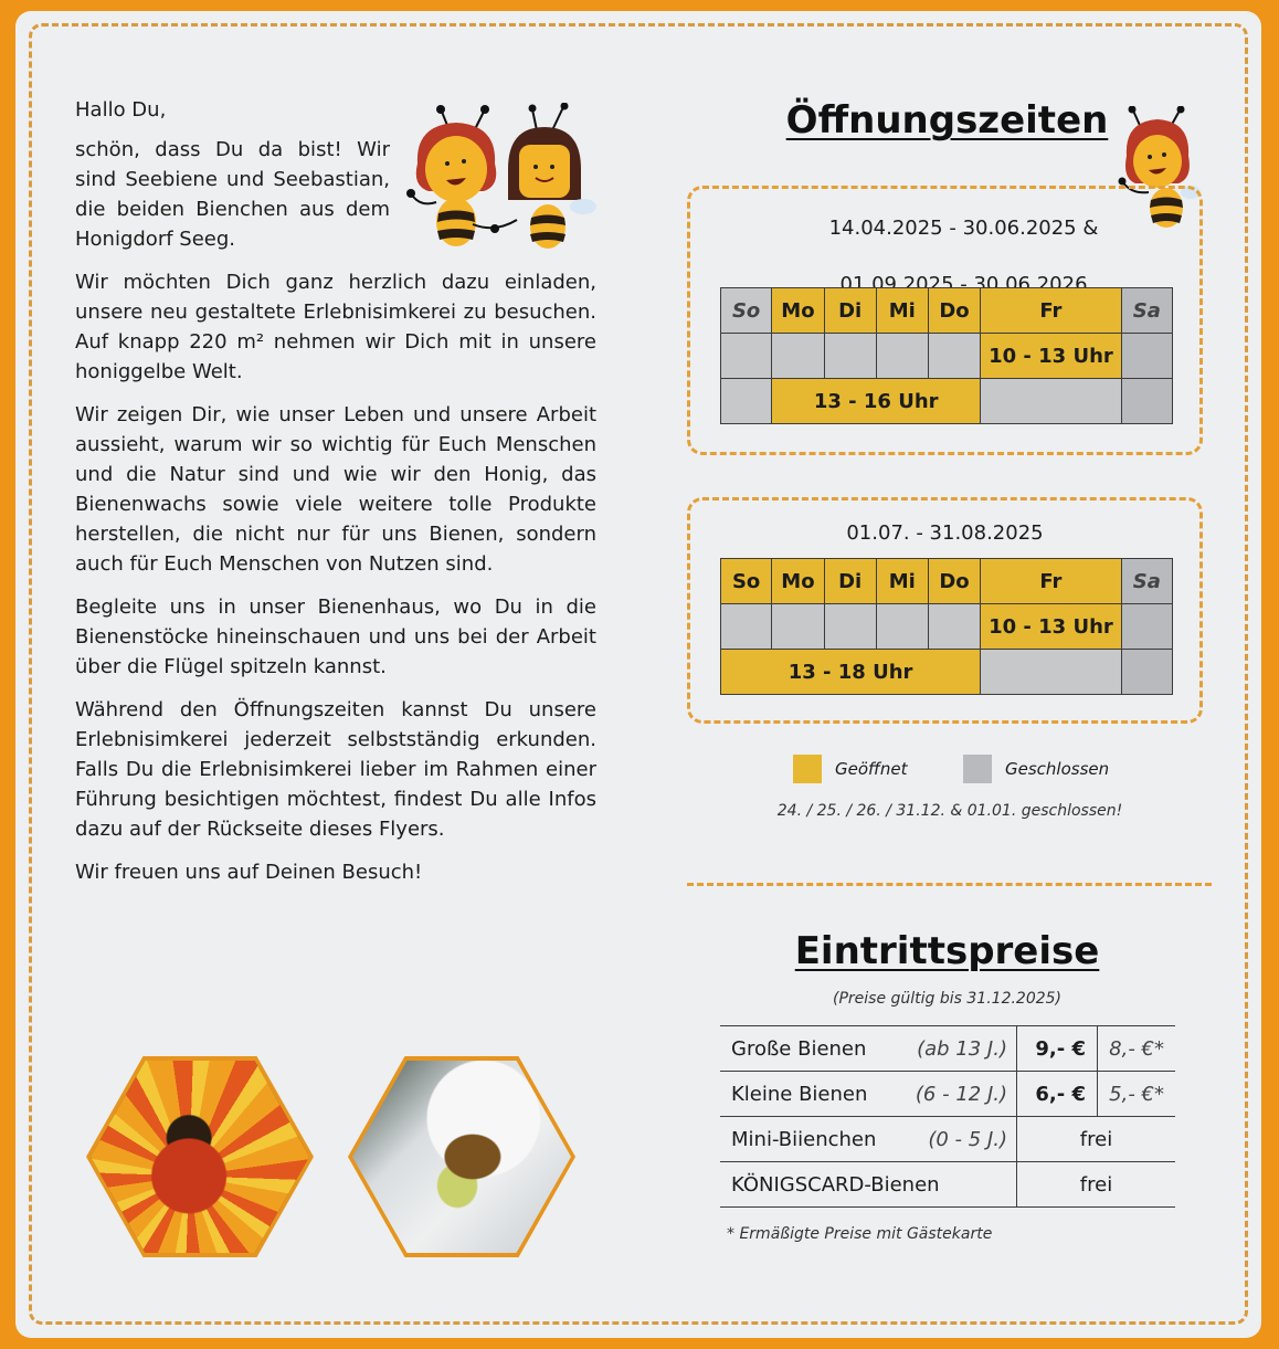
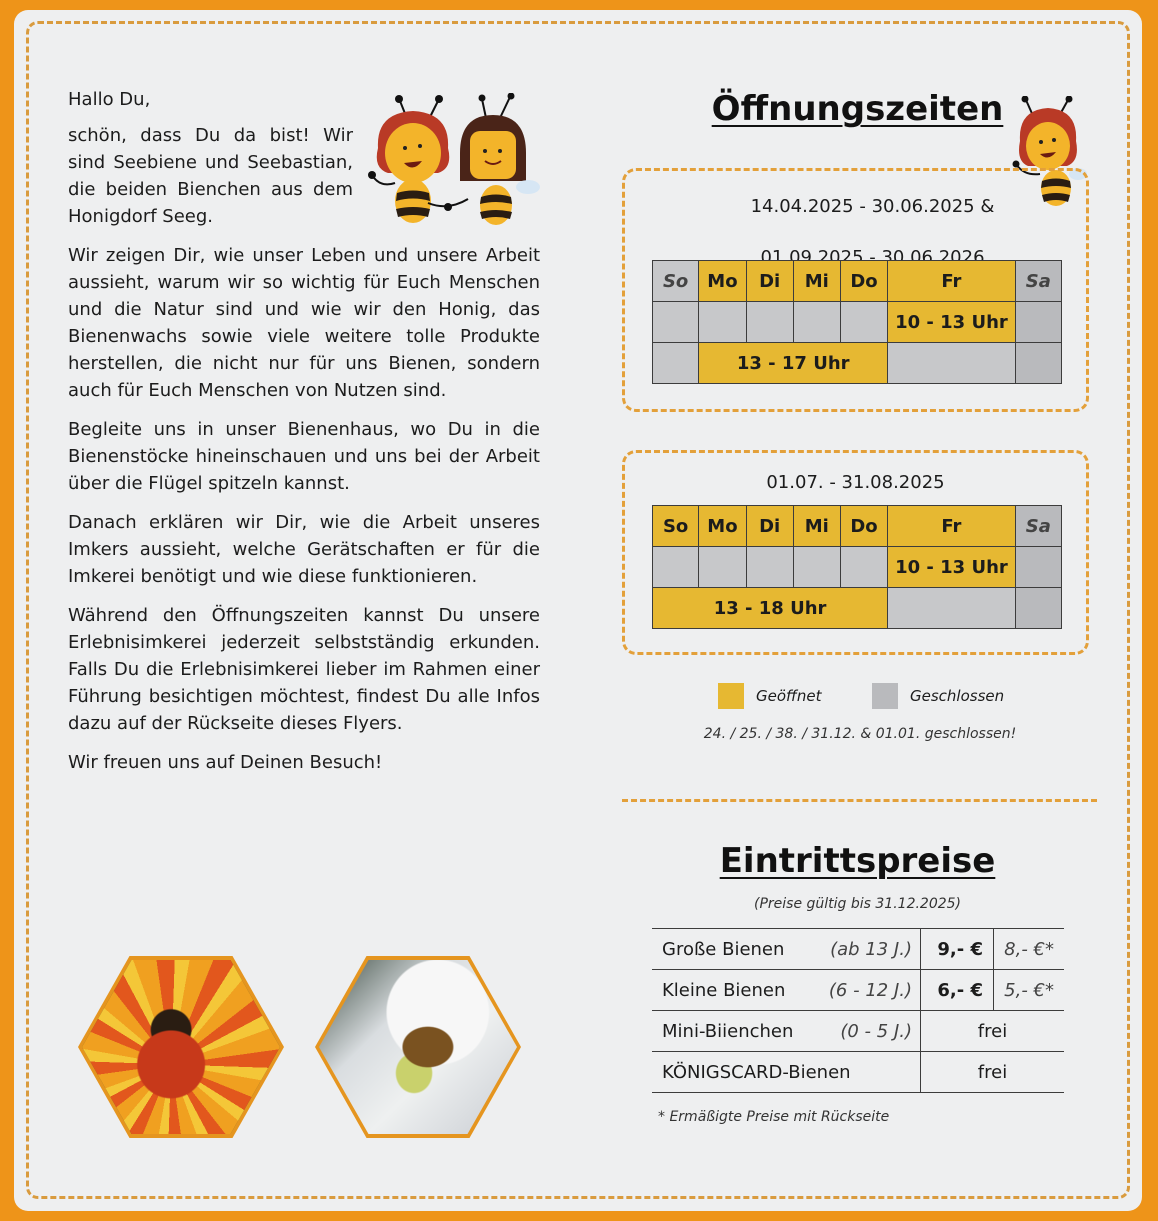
  Hallo Du,
  schön, dass Du da bist! Wir sind Seebiene und Seebastian, die beiden Bienchen aus dem Honigdorf Seeg.
- Wir möchten Dich ganz herzlich dazu einladen, unsere neu gestaltete Erlebnisimkerei zu besuchen. Auf knapp 220 m² nehmen wir Dich mit in unsere honiggelbe Welt.
  Wir zeigen Dir, wie unser Leben und unsere Arbeit aussieht, warum wir so wichtig für Euch Menschen und die Natur sind und wie wir den Honig, das Bienenwachs sowie viele weitere tolle Produkte herstellen, die nicht nur für uns Bienen, sondern auch für Euch Menschen von Nutzen sind.
  Begleite uns in unser Bienenhaus, wo Du in die Bienenstöcke hineinschauen und uns bei der Arbeit über die Flügel spitzeln kannst.
+ Danach erklären wir Dir, wie die Arbeit unseres Imkers aussieht, welche Gerätschaften er für die Imkerei benötigt und wie diese funktionieren.
  Während den Öffnungszeiten kannst Du unsere Erlebnisimkerei jederzeit selbstständig erkunden. Falls Du die Erlebnisimkerei lieber im Rahmen einer Führung besichtigen möchtest, findest Du alle Infos dazu auf der Rückseite dieses Flyers.
  Wir freuen uns auf Deinen Besuch!
  Öffnungszeiten
  14.04.2025 - 30.06.2025 &
  01.09.2025 - 30.06.2026
  So	Mo	Di	Mi	Do	Fr	Sa
  					10 - 13 Uhr
- 	13 - 16 Uhr
+ 	13 - 17 Uhr
  01.07. - 31.08.2025
  So	Mo	Di	Mi	Do	Fr	Sa
  					10 - 13 Uhr
  13 - 18 Uhr
  Geöffnet
  Geschlossen
- 24. / 25. / 26. / 31.12. & 01.01. geschlossen!
+ 24. / 25. / 38. / 31.12. & 01.01. geschlossen!
  Eintrittspreise
  (Preise gültig bis 31.12.2025)
  Große Bienen	(ab 13 J.)	9,- €	8,- €*
  Kleine Bienen	(6 - 12 J.)	6,- €	5,- €*
  Mini-Biienchen	(0 - 5 J.)	frei
  KÖNIGSCARD-Bienen	frei
- * Ermäßigte Preise mit Gästekarte
+ * Ermäßigte Preise mit Rückseite
